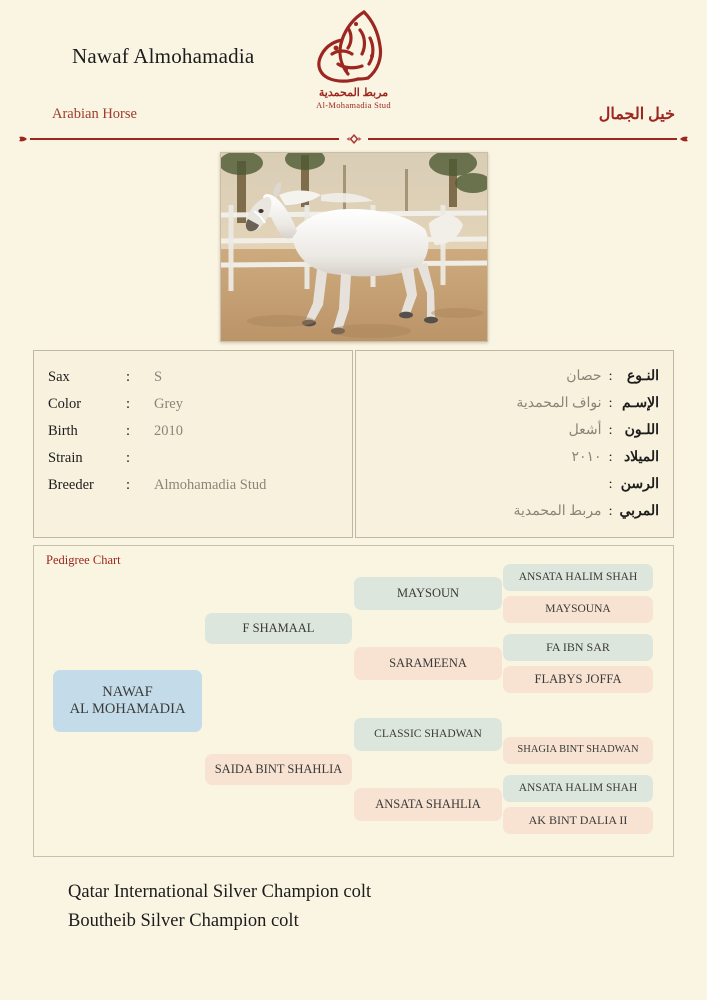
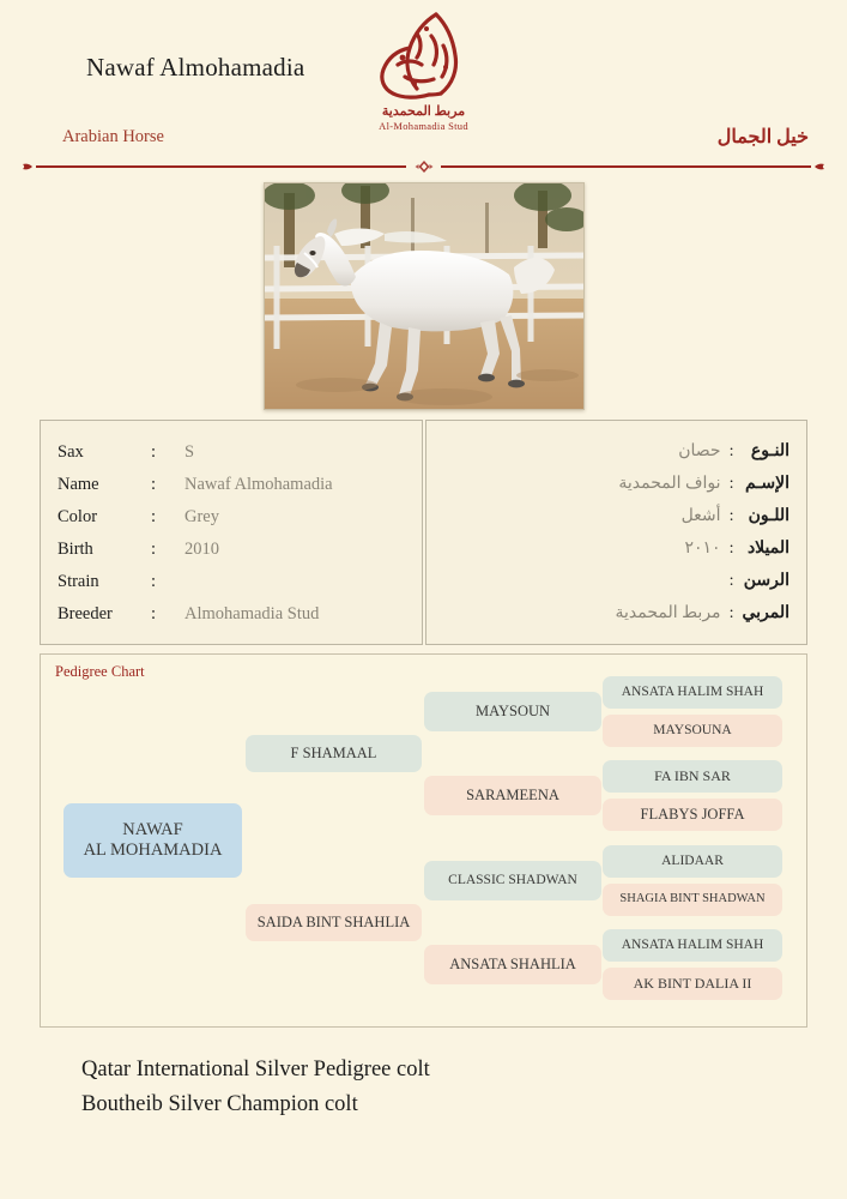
  Nawaf Almohamadia
  Arabian Horse
  خيل الجمال
  مربط المحمدية
  Al-Mohamadia Stud
  Sax	:	S
+ Name	:	Nawaf Almohamadia
  Color	:	Grey
  Birth	:	2010
  Strain	:
  Breeder	:	Almohamadia Stud
  النـوع	:	حصان
  الإسـم	:	نواف المحمدية
  اللـون	:	أشعل
  الميلاد	:	٢٠١٠
  الرسن	:
  المربي	:	مربط المحمدية
  Pedigree Chart
  NAWAF
  AL MOHAMADIA
  F SHAMAAL
  SAIDA BINT SHAHLIA
  MAYSOUN
  SARAMEENA
  CLASSIC SHADWAN
  ANSATA SHAHLIA
  ANSATA HALIM SHAH
  MAYSOUNA
  FA IBN SAR
  FLABYS JOFFA
+ ALIDAAR
  SHAGIA BINT SHADWAN
  ANSATA HALIM SHAH
  AK BINT DALIA II
- Qatar International Silver Champion colt
+ Qatar International Silver Pedigree colt
  Boutheib Silver Champion colt
